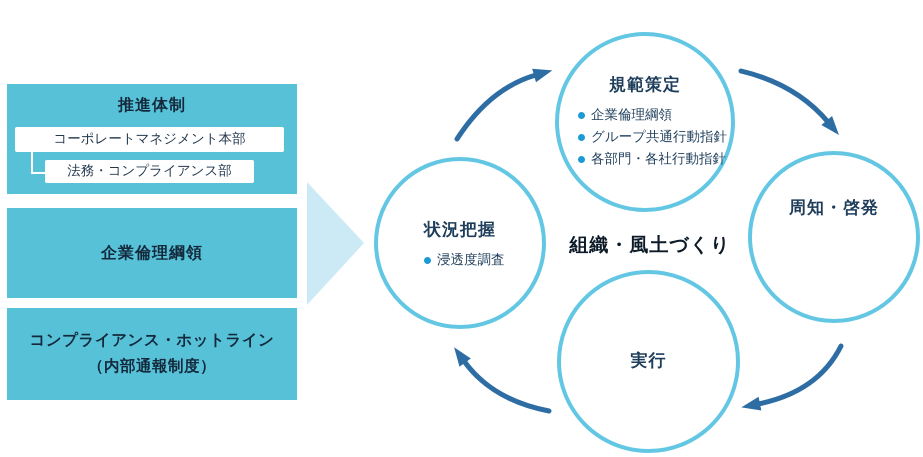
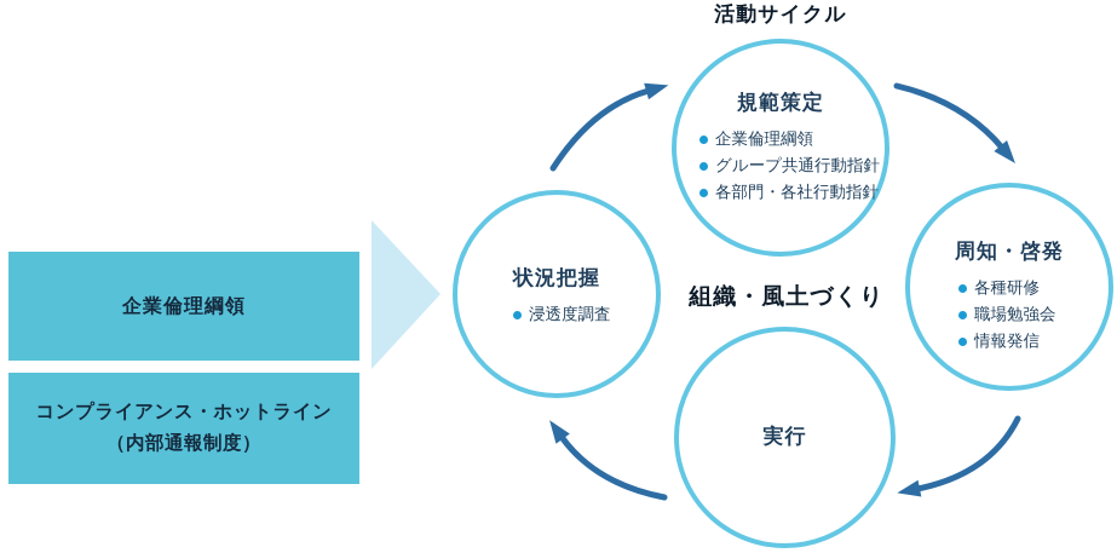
- 推進体制
- コーポレートマネジメント本部
- 法務・コンプライアンス部
  企業倫理綱領
  コンプライアンス・ホットライン
  （内部通報制度）
+ 活動サイクル
  組織・風土づくり
  規範策定
  企業倫理綱領
  グループ共通行動指針
  各部門・各社行動指針
  周知・啓発
+ 各種研修
+ 職場勉強会
+ 情報発信
  実行
  状況把握
  浸透度調査
